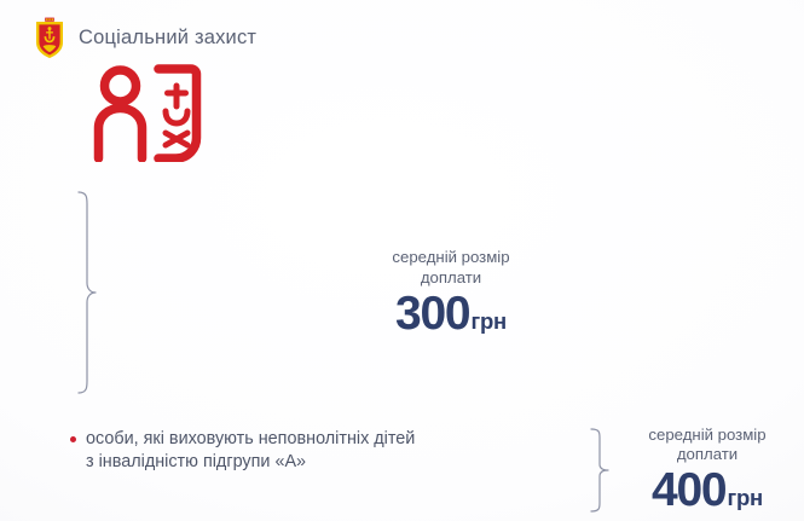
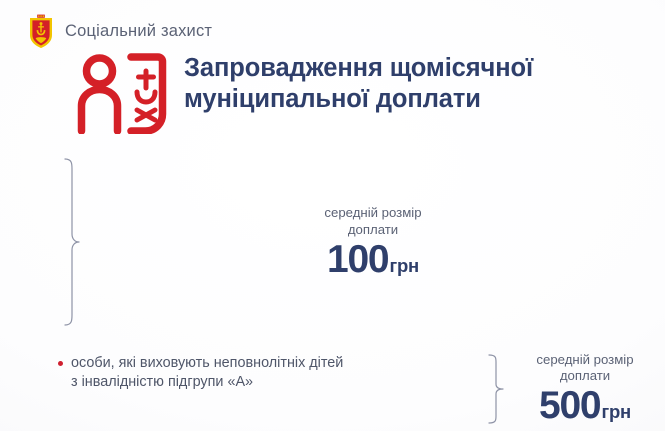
  Соціальний захист
+ Запровадження щомісячної
+ муніципальної доплати
  середній розмір
  доплати
- 300
+ 100
  грн
  особи, які виховують неповнолітніх дітей
  з інвалідністю підгрупи «А»
  середній розмір
  доплати
- 400
+ 500
  грн
